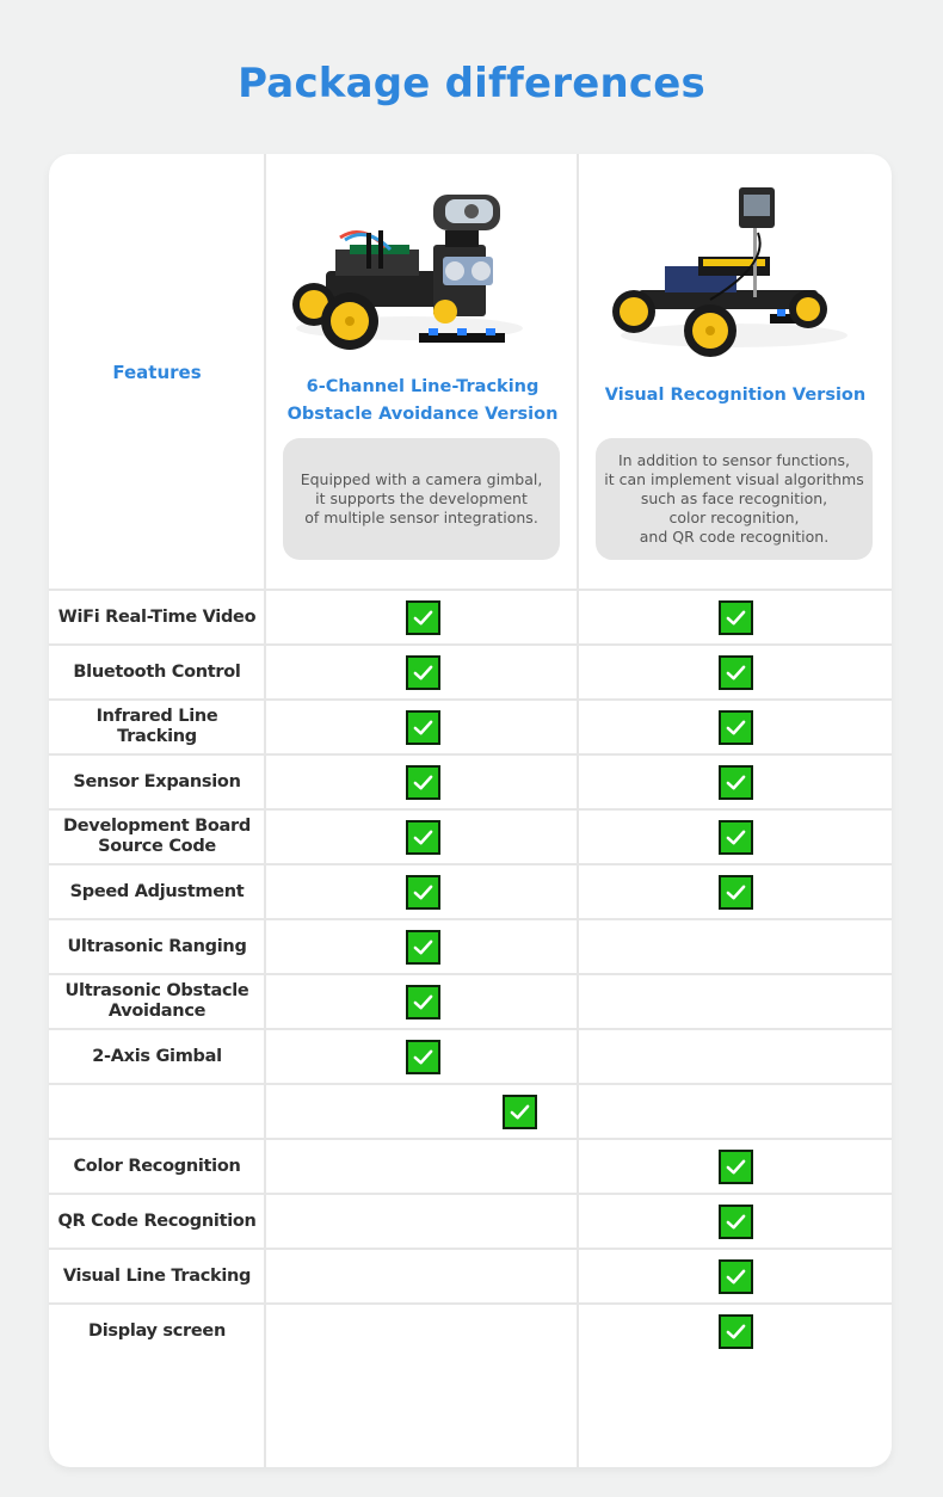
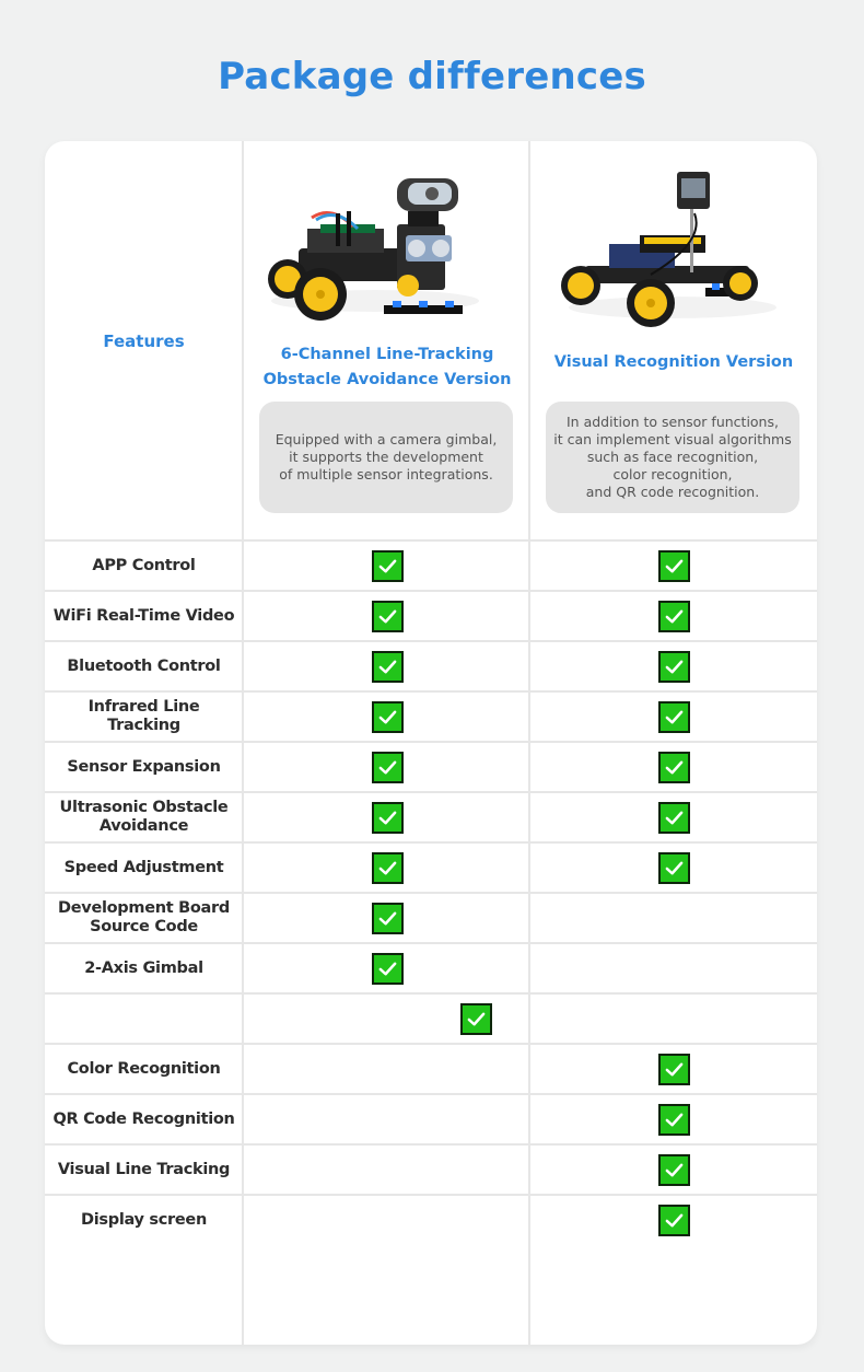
  Package differences
  Features
  6-Channel Line-Tracking
  Obstacle Avoidance Version
  Equipped with a camera gimbal,
  it supports the development
  of multiple sensor integrations.
  Visual Recognition Version
  In addition to sensor functions,
  it can implement visual algorithms
  such as face recognition,
  color recognition,
  and QR code recognition.
+ APP Control
  WiFi Real-Time Video
  Bluetooth Control
  Infrared Line Tracking
  Sensor Expansion
- Development Board Source Code
+ Ultrasonic Obstacle Avoidance
  Speed Adjustment
- Ultrasonic Ranging
- Ultrasonic Obstacle Avoidance
+ Development Board Source Code
  2-Axis Gimbal
  Color Recognition
  QR Code Recognition
  Visual Line Tracking
  Display screen
